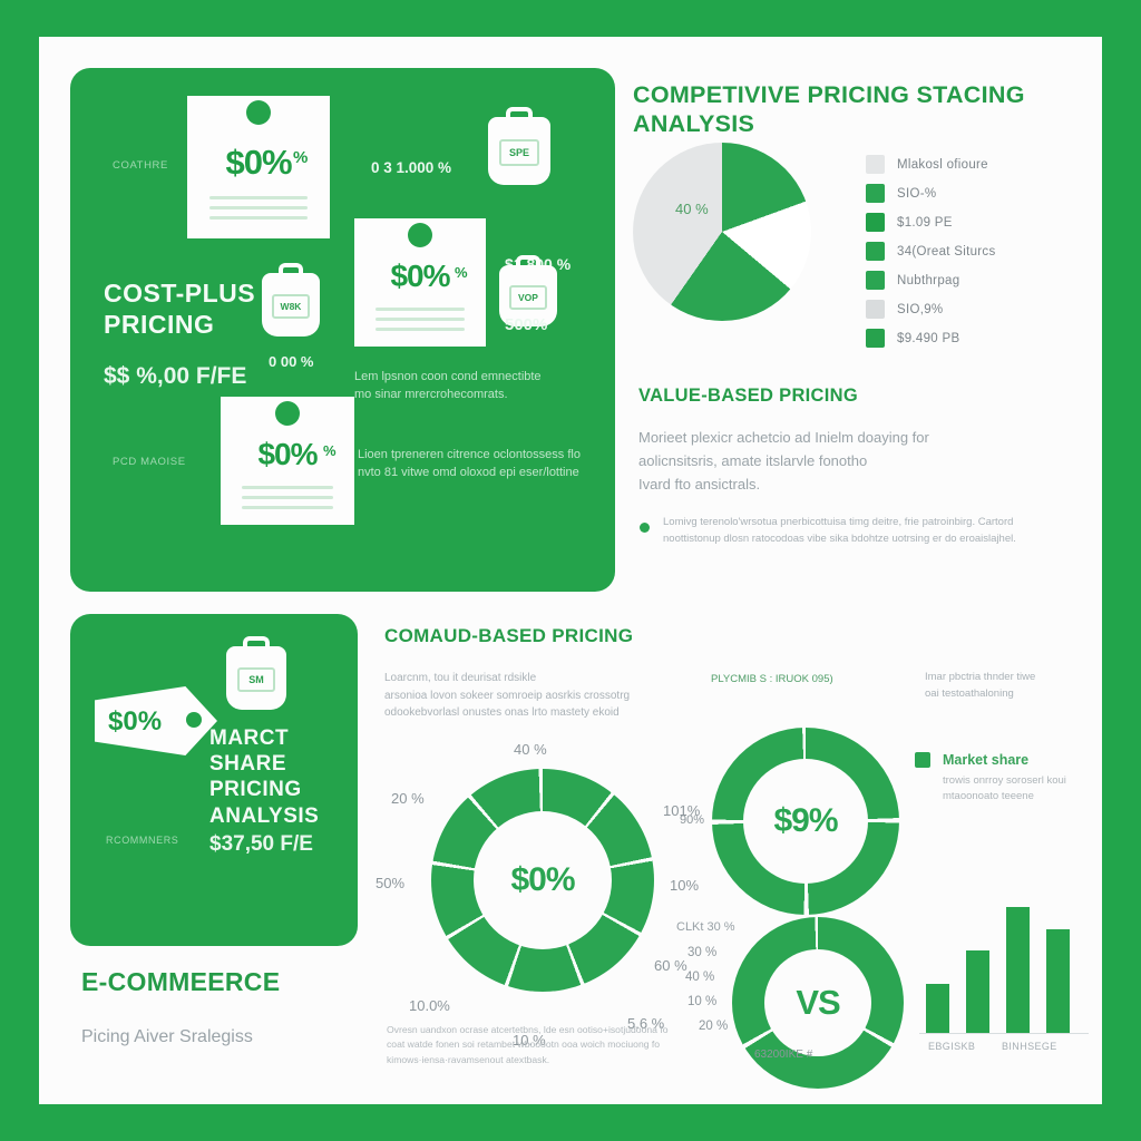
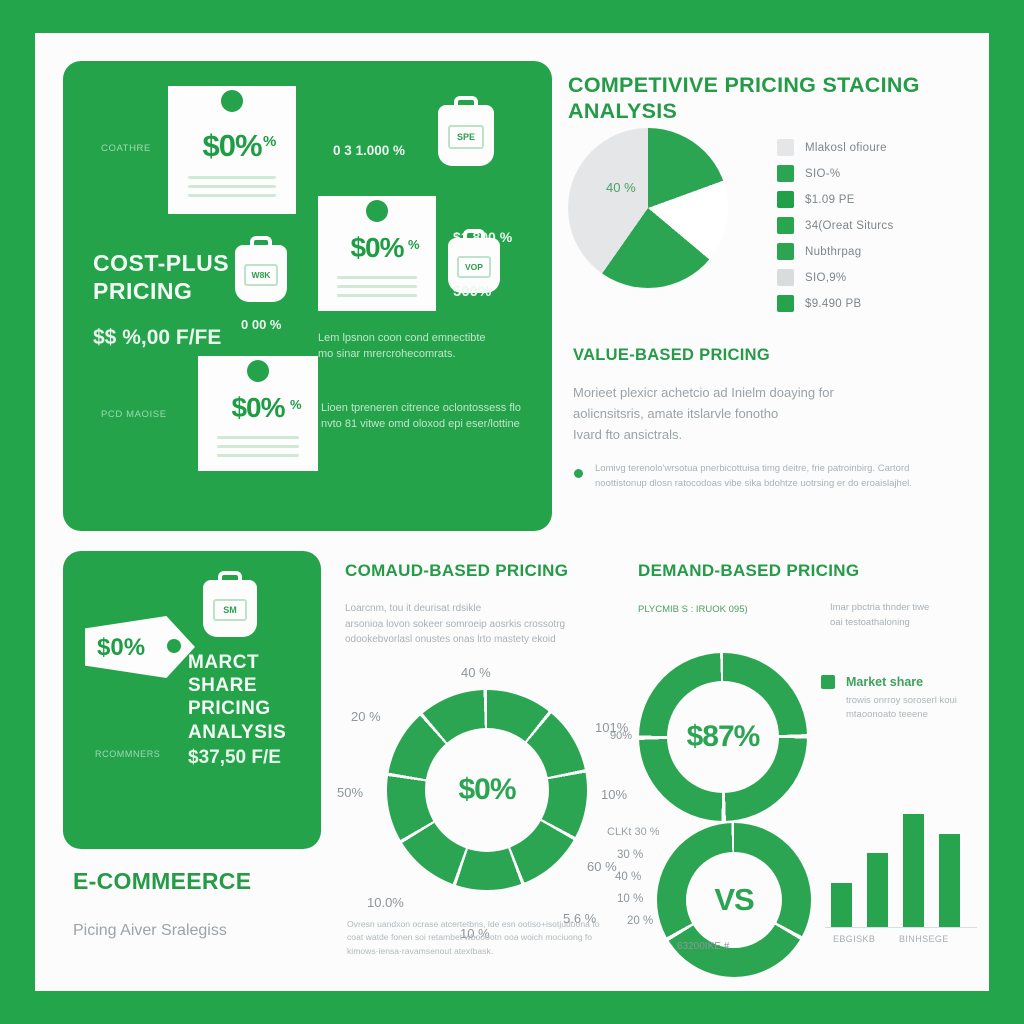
  COATHRE
  $0%
  %
  0 3 1.000 %
  SPE
  $1.800 %
  COST-PLUS
  PRICING
  $$ %,00 F/FE
  W8K
  0 00 %
  $0%
  %
  VOP
  500%
  Lem lpsnon coon cond emnectibte
  mo sinar mrercrohecomrats.
  PCD MAOISE
  $0%
  %
  Lioen tpreneren citrence oclontossess flo
  nvto 81 vitwe omd oloxod epi eser/lottine
  COMPETIVIVE PRICING STACING
  ANALYSIS
  40 %
  Mlakosl ofioure
  SIO-%
  $1.09 PE
  34(Oreat Siturcs
  Nubthrpag
  SIO,9%
  $9.490 PB
  VALUE-BASED PRICING
  Morieet plexicr achetcio ad Inielm doaying for
  aolicnsitsris, amate itslarvle fonotho
  Ivard fto ansictrals.
  Lomivg terenolo'wrsotua pnerbicottuisa timg deitre, frie patroinbirg. Cartord
  noottistonup dlosn ratocodoas vibe sika bdohtze uotrsing er do eroaislajhel.
  SM
  $0%
  MARCT SHARE
  PRICING
  ANALYSIS
  $37,50 F/E
  RCOMMNERS
  E-COMMEERCE
  Picing Aiver Sralegiss
  COMAUD-BASED PRICING
  Loarcnm, tou it deurisat rdsikle
  arsonioa lovon sokeer somroeip aosrkis crossotrg
  odookebvorlasl onustes onas lrto mastety ekoid
  $0%
  40 %
  101%
  10%
  60 %
  5.6 %
  10.%
  10.0%
  50%
  20 %
  Ovresn uandxon ocrase atcertetbns, lde esn ootiso+isotjudoona fo
  coat watde fonen soi retambet wbooootn ooa woich mociuong fo
  kimows·iensa·ravamsenout atextbask.
+ DEMAND-BASED PRICING
  PLYCMIB S : IRUOK 095)
  Imar pbctria thnder tiwe
  oai testoathaloning
- $9%
+ $87%
  90%
  VS
  CLKt 30 %
  30 %
  40 %
  10 %
  20 %
  63200IKE #
  Market share
  trowis onrroy soroserl koui
  mtaoonoato teeene
  EBGISKB
  BINHSEGE
